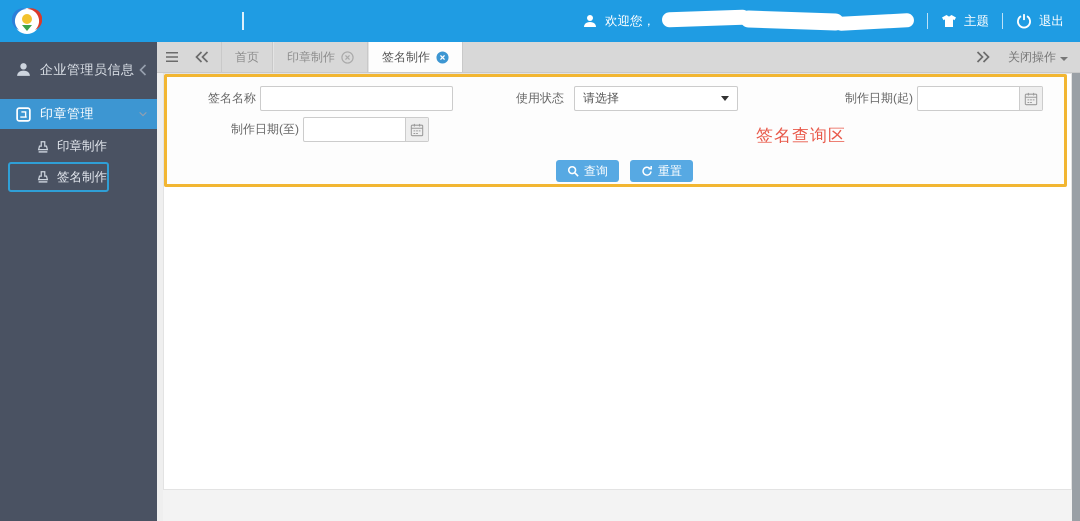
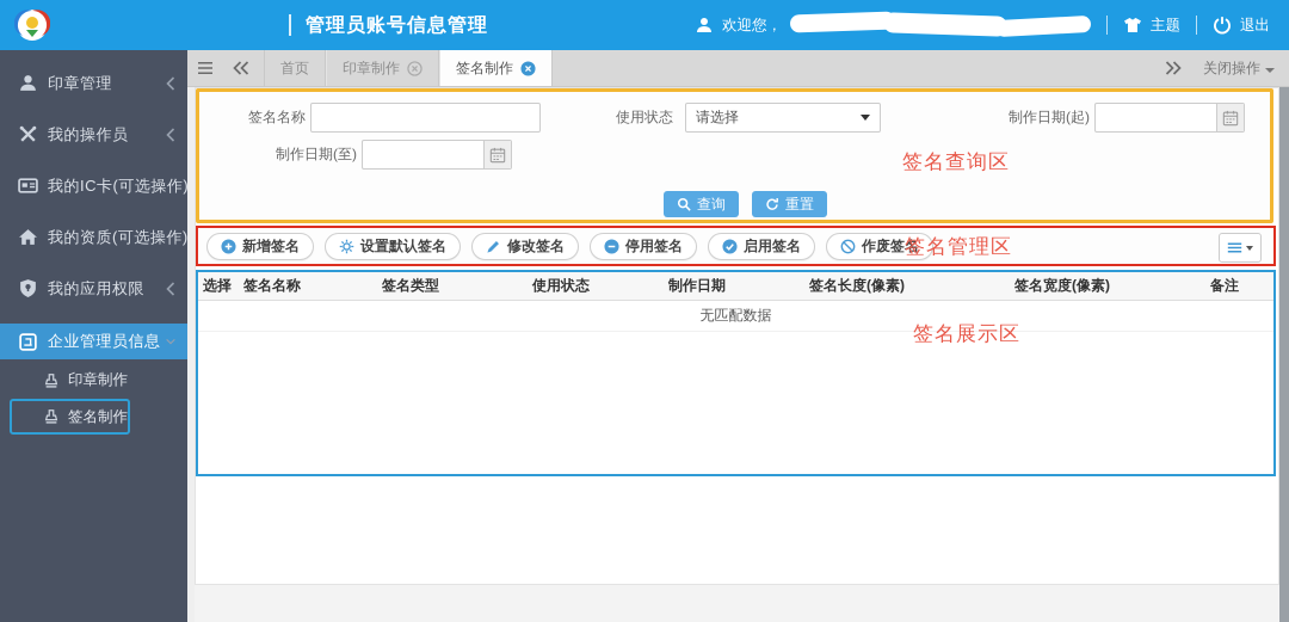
+ 管理员账号信息管理
  欢迎您，
  主题
  退出
- 企业管理员信息
+ 印章管理
+ 我的操作员
+ 我的IC卡(可选操作)
+ 我的资质(可选操作)
+ 我的应用权限
- 印章管理
+ 企业管理员信息
  印章制作
  签名制作
  首页
  印章制作
  签名制作
  关闭操作
  签名名称
  使用状态
  请选择
  制作日期(起)
  制作日期(至)
  查询
  重置
  签名查询区
+ 新增签名
+ 设置默认签名
+ 修改签名
+ 停用签名
+ 启用签名
+ 作废签名
+ 签名管理区
+ 选择	签名名称	签名类型	使用状态	制作日期	签名长度(像素)	签名宽度(像素)	备注
+ 无匹配数据
+ 签名展示区
